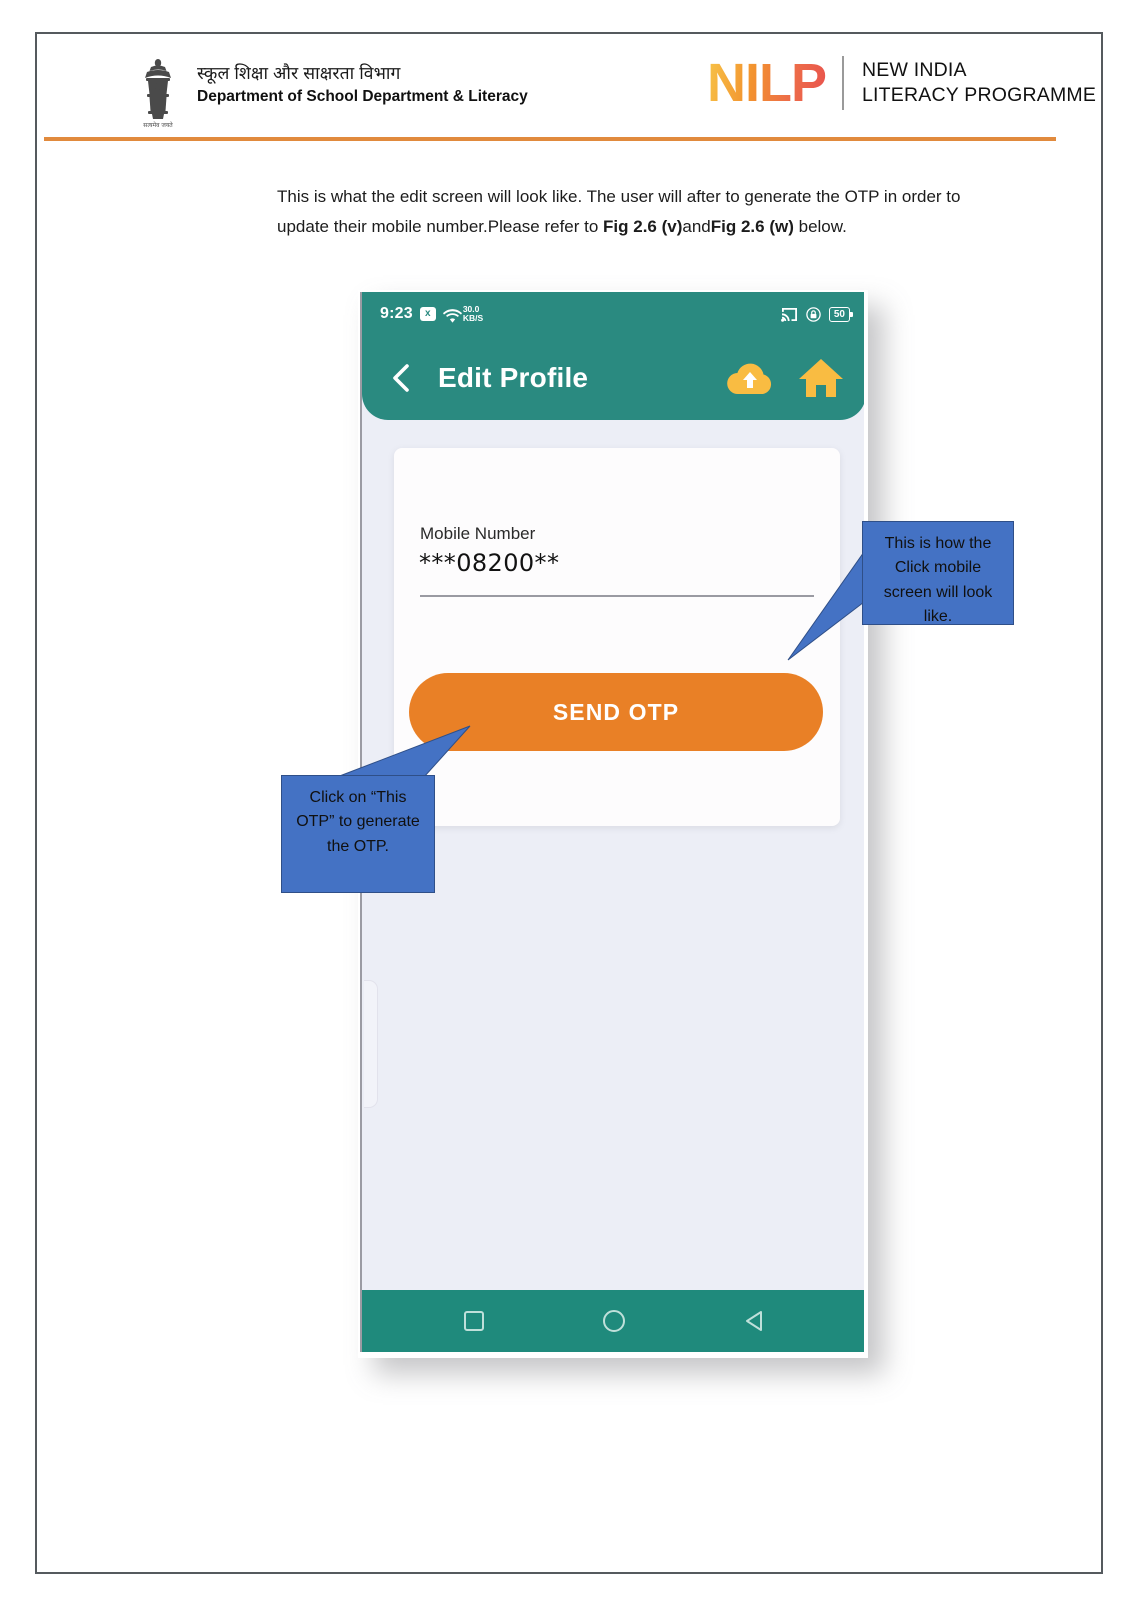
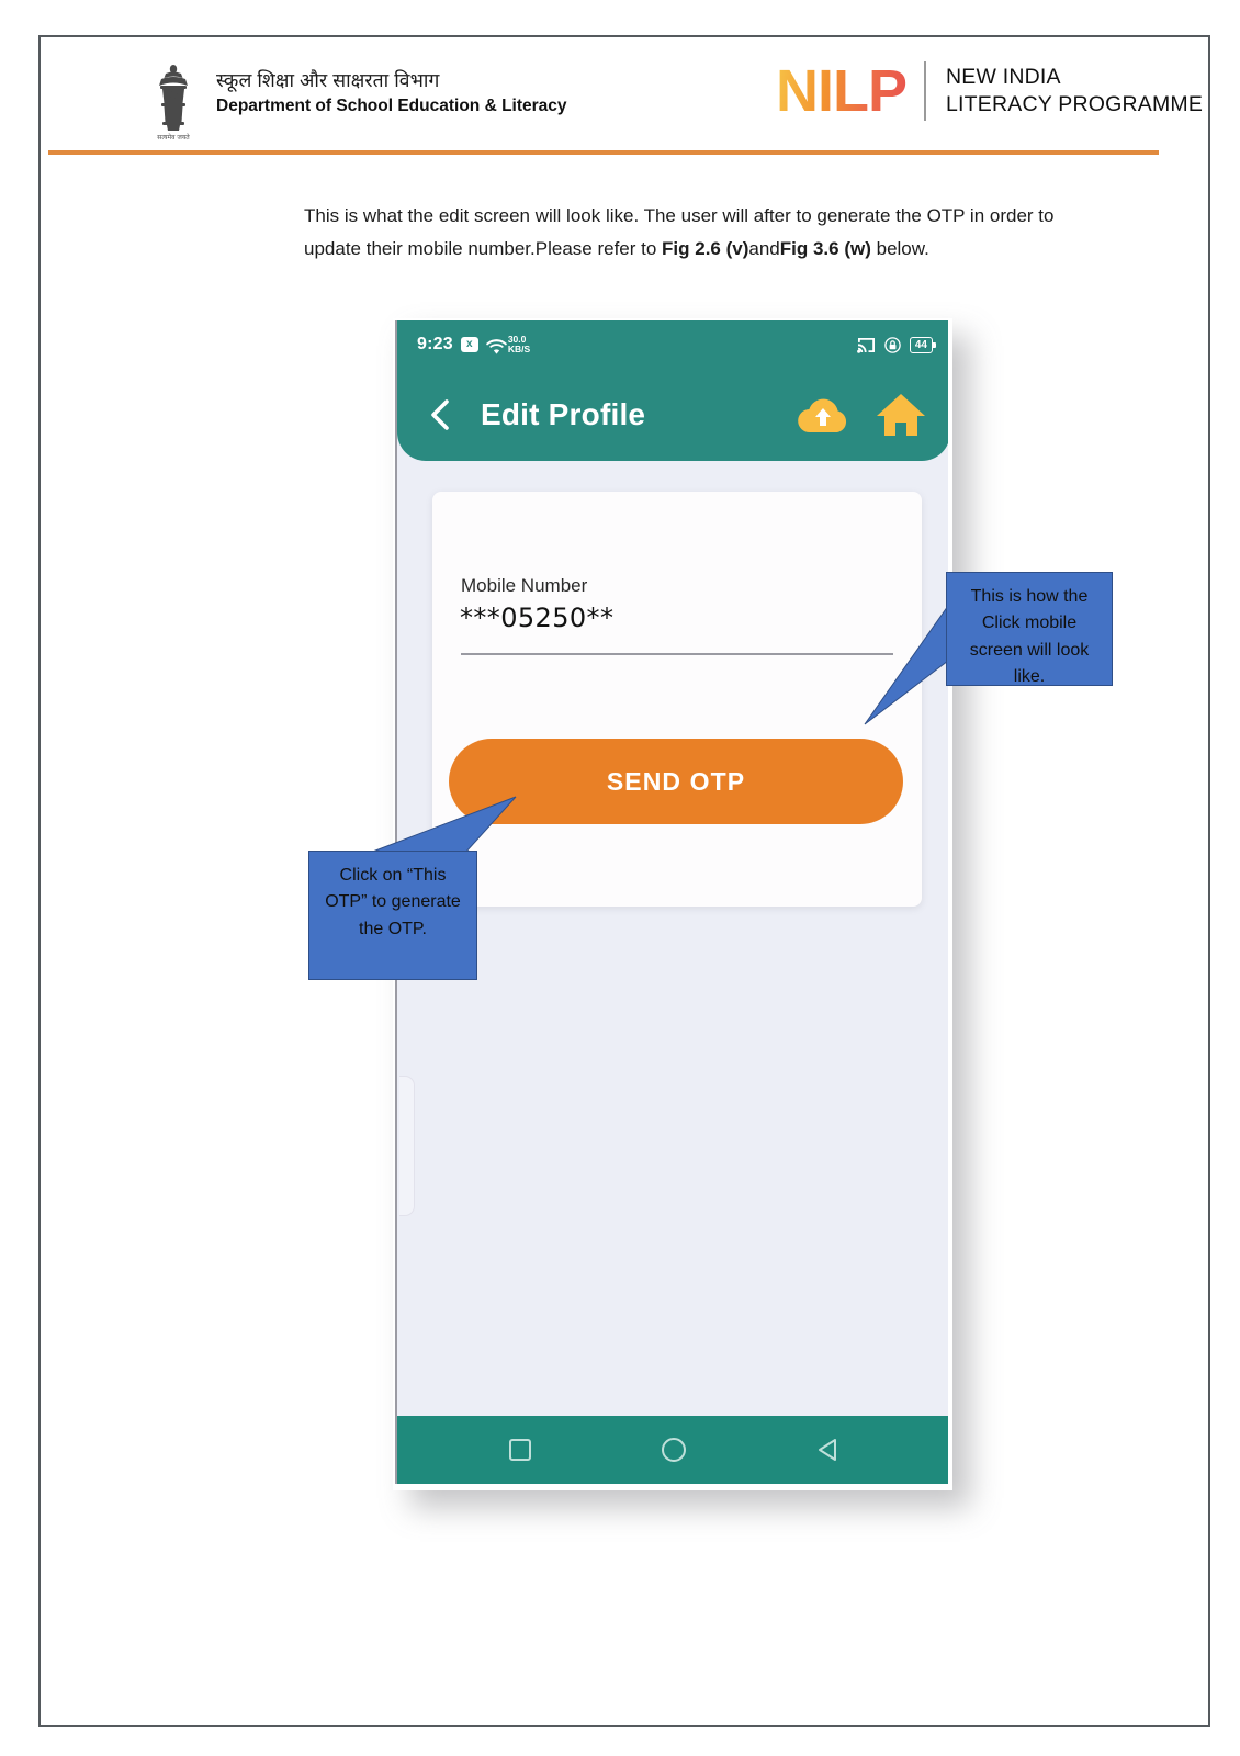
  स्कूल शिक्षा और साक्षरता विभाग
- Department of School Department & Literacy
+ Department of School Education & Literacy
  NILP
  NEW INDIA
  LITERACY PROGRAMME
- This is what the edit screen will look like. The user will after to generate the OTP in order to update their mobile number.Please refer to Fig 2.6 (v)andFig 2.6 (w) below.
+ This is what the edit screen will look like. The user will after to generate the OTP in order to update their mobile number.Please refer to Fig 2.6 (v)andFig 3.6 (w) below.
  9:23
  x
  30.0
  KB/S
- 50
+ 44
  Edit Profile
  Mobile Number
- ***08200**
+ ***05250**
  SEND OTP
  This is how the Click mobile screen will look like.
  Click on “This OTP” to generate the OTP.
